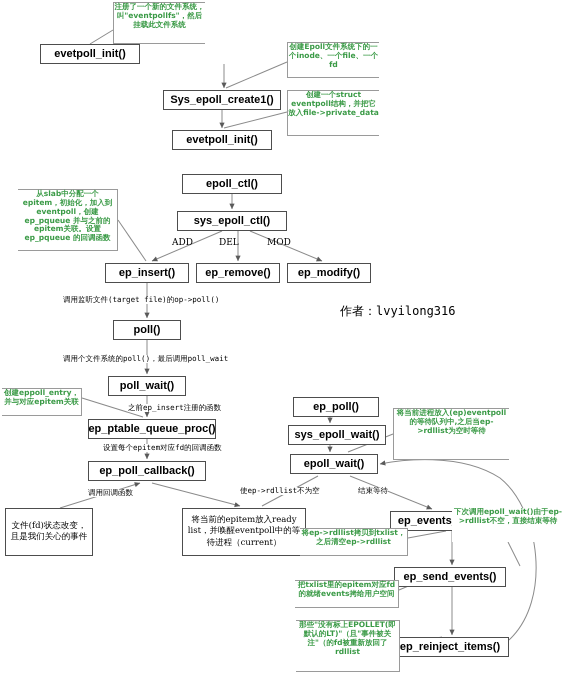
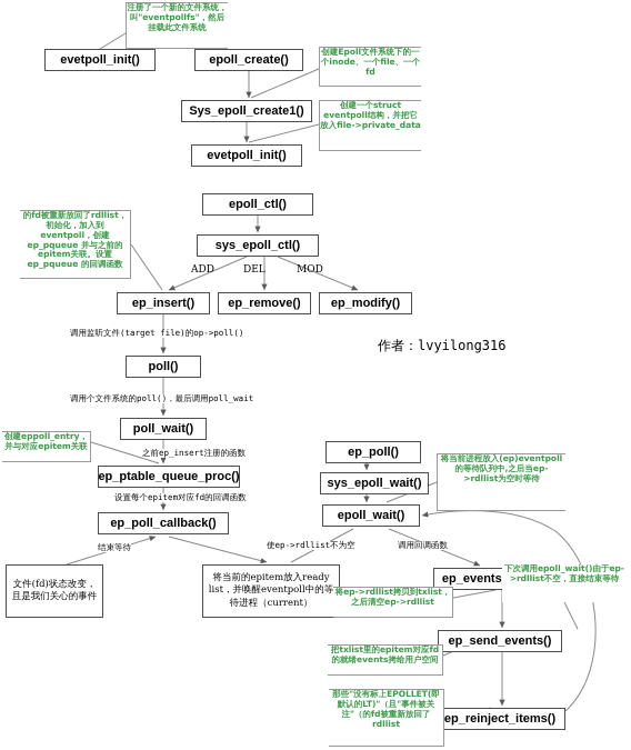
  evetpoll_init()
+ epoll_create()
  Sys_epoll_create1()
  evetpoll_init()
  epoll_ctl()
  sys_epoll_ctl()
  ep_insert()
  ep_remove()
  ep_modify()
  poll()
  poll_wait()
  ep_ptable_queue_proc()
  ep_poll_callback()
  ep_poll()
  sys_epoll_wait()
  epoll_wait()
  ep_send_events()
  ep_reinject_items()
  文件(fd)状态改变，且是我们关心的事件
  将当前的epitem放入ready list，并唤醒eventpoll中的等待进程（current）
  注册了一个新的文件系统，叫"eventpollfs"，然后挂载此文件系统
  创建Epoll文件系统下的一个inode、一个file、一个fd
  创建一个struct eventpoll结构，并把它放入file->private_data
- 从slab中分配一个epitem，初始化，加入到eventpoll，创建 ep_pqueue 并与之前的epitem关联。设置 ep_pqueue 的回调函数
+ 的fd被重新放回了rdllist，初始化，加入到eventpoll，创建 ep_pqueue 并与之前的epitem关联。设置 ep_pqueue 的回调函数
  创建eppoll_entry，并与对应epitem关联
  将当前进程放入(ep)eventpoll的等待队列中,之后当ep->rdllist为空时等待
  将ep->rdllist拷贝到txlist，之后清空ep->rdllist
  把txlist里的epitem对应fd的就绪events拷给用户空间
  那些"没有标上EPOLLET(即默认的LT)"（且"事件被关注"（的fd被重新放回了rdllist
  下次调用epoll_wait()由于ep->rdllist不空，直接结束等待
  调用监听文件(target file)的op->poll()
  调用个文件系统的poll()，最后调用poll_wait
  之前ep_insert注册的函数
  设置每个epitem对应fd的回调函数
- 调用回调函数
+ 结束等待
  使ep->rdllist不为空
- 结束等待
+ 调用回调函数
  ADD
  DEL
  MOD
  作者：lvyilong316
